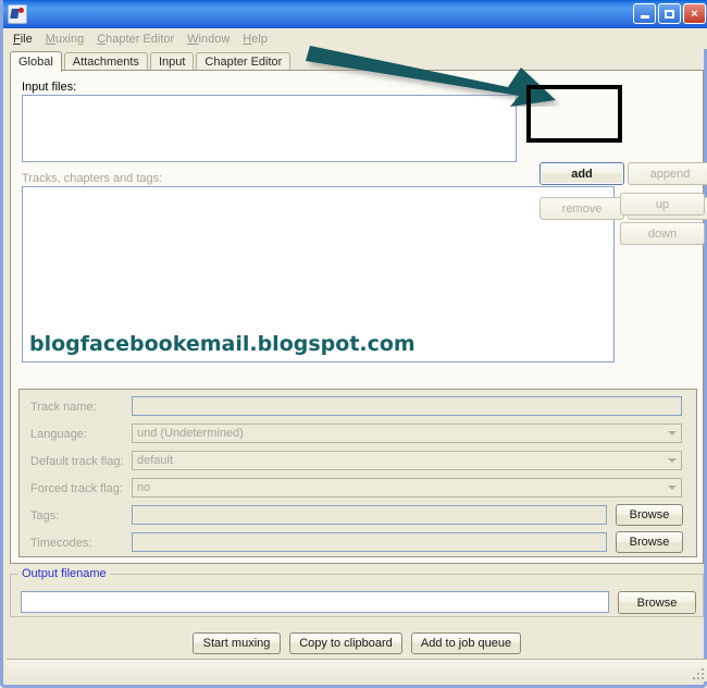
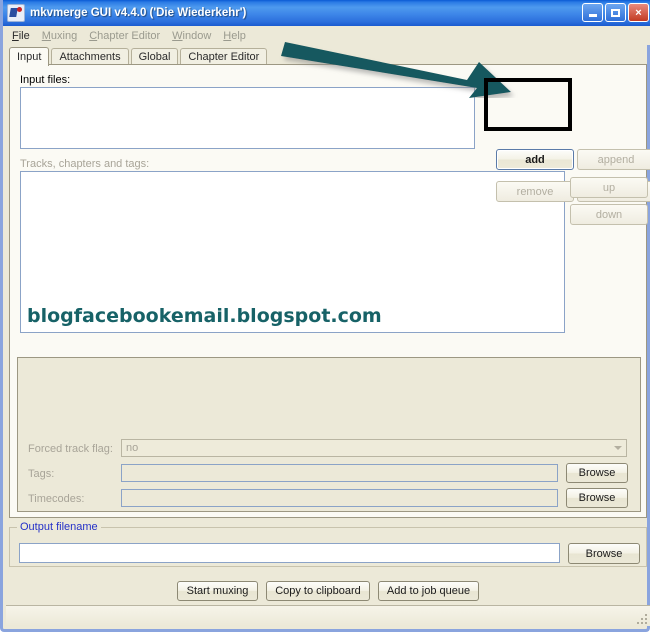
+ mkvmerge GUI v4.4.0 ('Die Wiederkehr')
  ×
  File
  Muxing
  Chapter Editor
  Window
  Help
- Global
+ Input
  Attachments
- Input
+ Global
  Chapter Editor
  Input files:
  Tracks, chapters and tags:
  add
  append
  remove
  up
  down
- Track name:
- Language:
- und (Undetermined)
- Default track flag:
- default
  Forced track flag:
  no
  Tags:
  Browse
  Timecodes:
  Browse
  Output filename
  Browse
  Start muxing
  Copy to clipboard
  Add to job queue
  blogfacebookemail.blogspot.com
